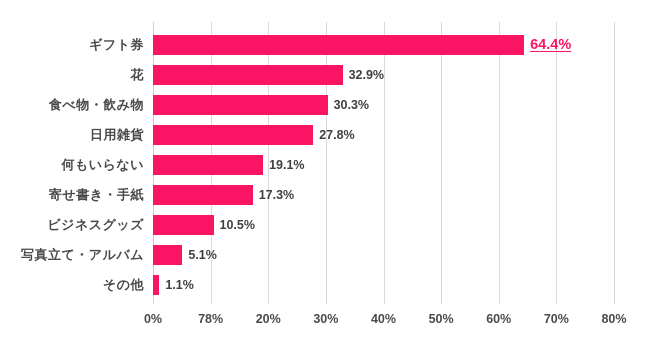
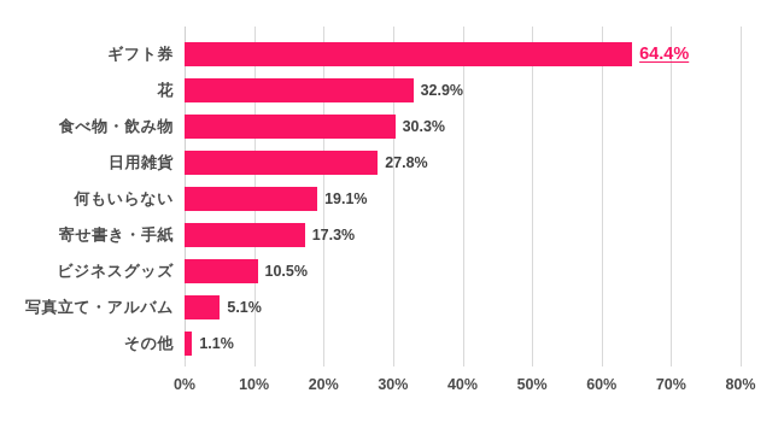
  ギフト券
  64.4%
  花
  32.9%
  食べ物・飲み物
  30.3%
  日用雑貨
  27.8%
  何もいらない
  19.1%
  寄せ書き・手紙
  17.3%
  ビジネスグッズ
  10.5%
  写真立て・アルバム
  5.1%
  その他
  1.1%
  0%
- 78%
+ 10%
  20%
  30%
  40%
  50%
  60%
  70%
  80%
